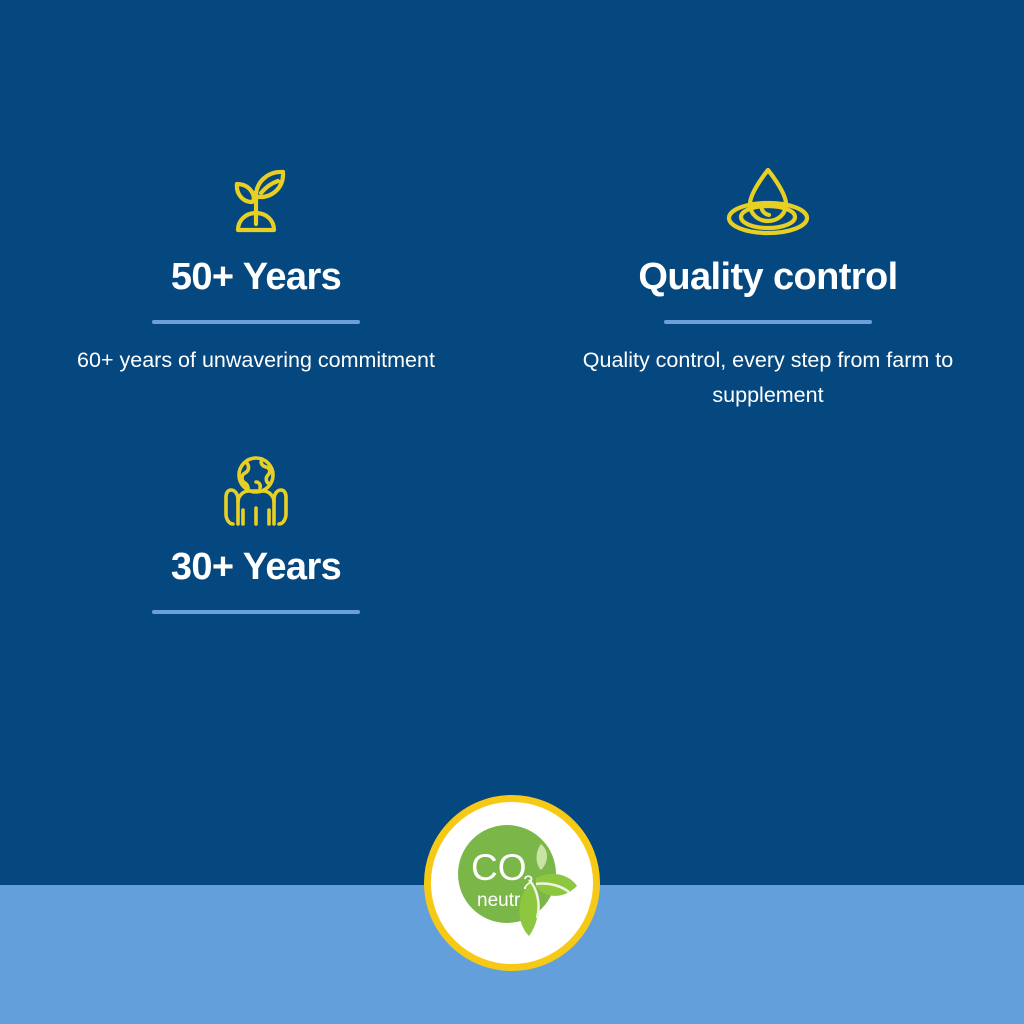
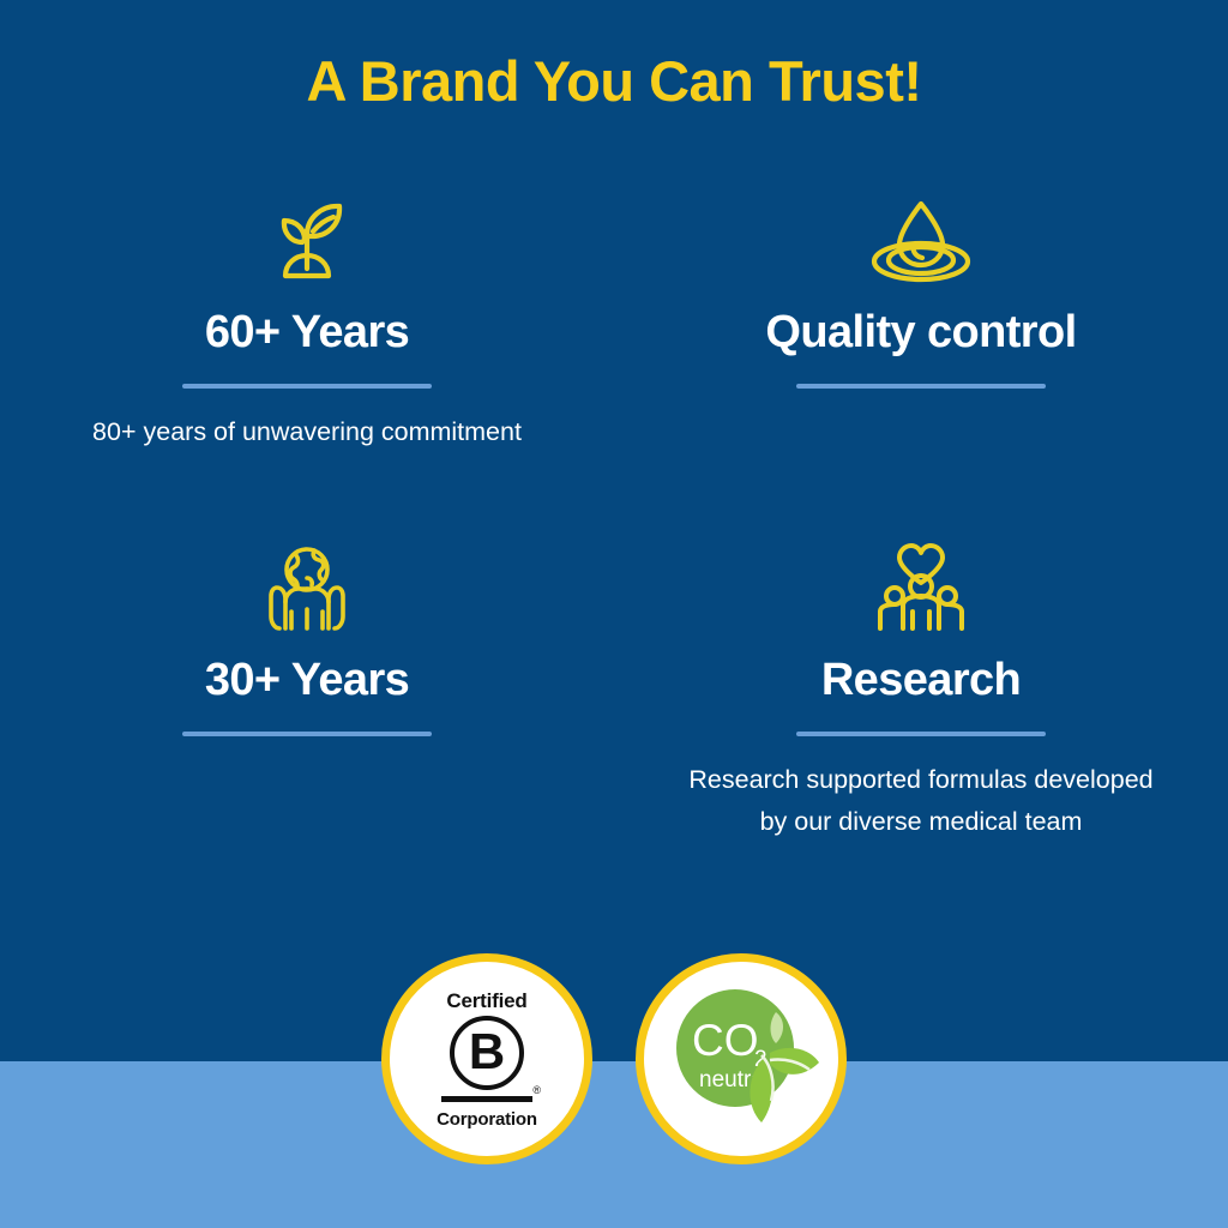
+ A Brand You Can Trust!
- 50+ Years
+ 60+ Years
- 60+ years of unwavering commitment
+ 80+ years of unwavering commitment
  Quality control
- Quality control, every step from farm to supplement
  30+ Years
+ Research
+ Research supported formulas developed by our diverse medical team
+ Certified
+ B
+ ®
+ Corporation
  CO
  2
  neutr
